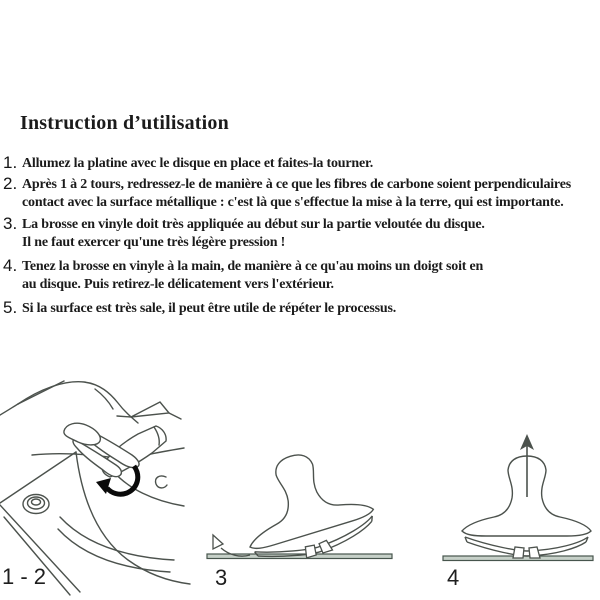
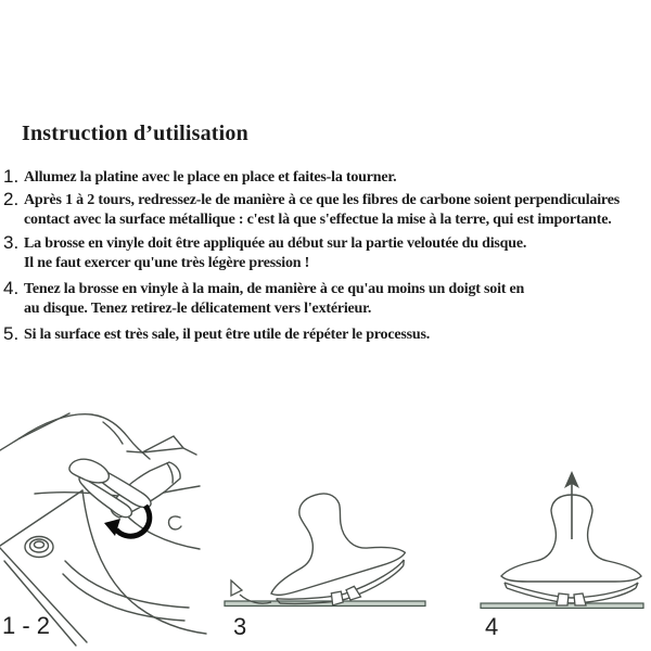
  Instruction d’utilisation
  1.
- Allumez la platine avec le disque en place et faites-la tourner.
+ Allumez la platine avec le place en place et faites-la tourner.
  2.
  Après 1 à 2 tours, redressez-le de manière à ce que les fibres de carbone soient perpendiculaires
  contact avec la surface métallique : c'est là que s'effectue la mise à la terre, qui est importante.
  3.
- La brosse en vinyle doit très appliquée au début sur la partie veloutée du disque.
+ La brosse en vinyle doit être appliquée au début sur la partie veloutée du disque.
  Il ne faut exercer qu'une très légère pression !
  4.
  Tenez la brosse en vinyle à la main, de manière à ce qu'au moins un doigt soit en
- au disque. Puis retirez-le délicatement vers l'extérieur.
+ au disque. Tenez retirez-le délicatement vers l'extérieur.
  5.
  Si la surface est très sale, il peut être utile de répéter le processus.
  1 - 2
  3
  4
